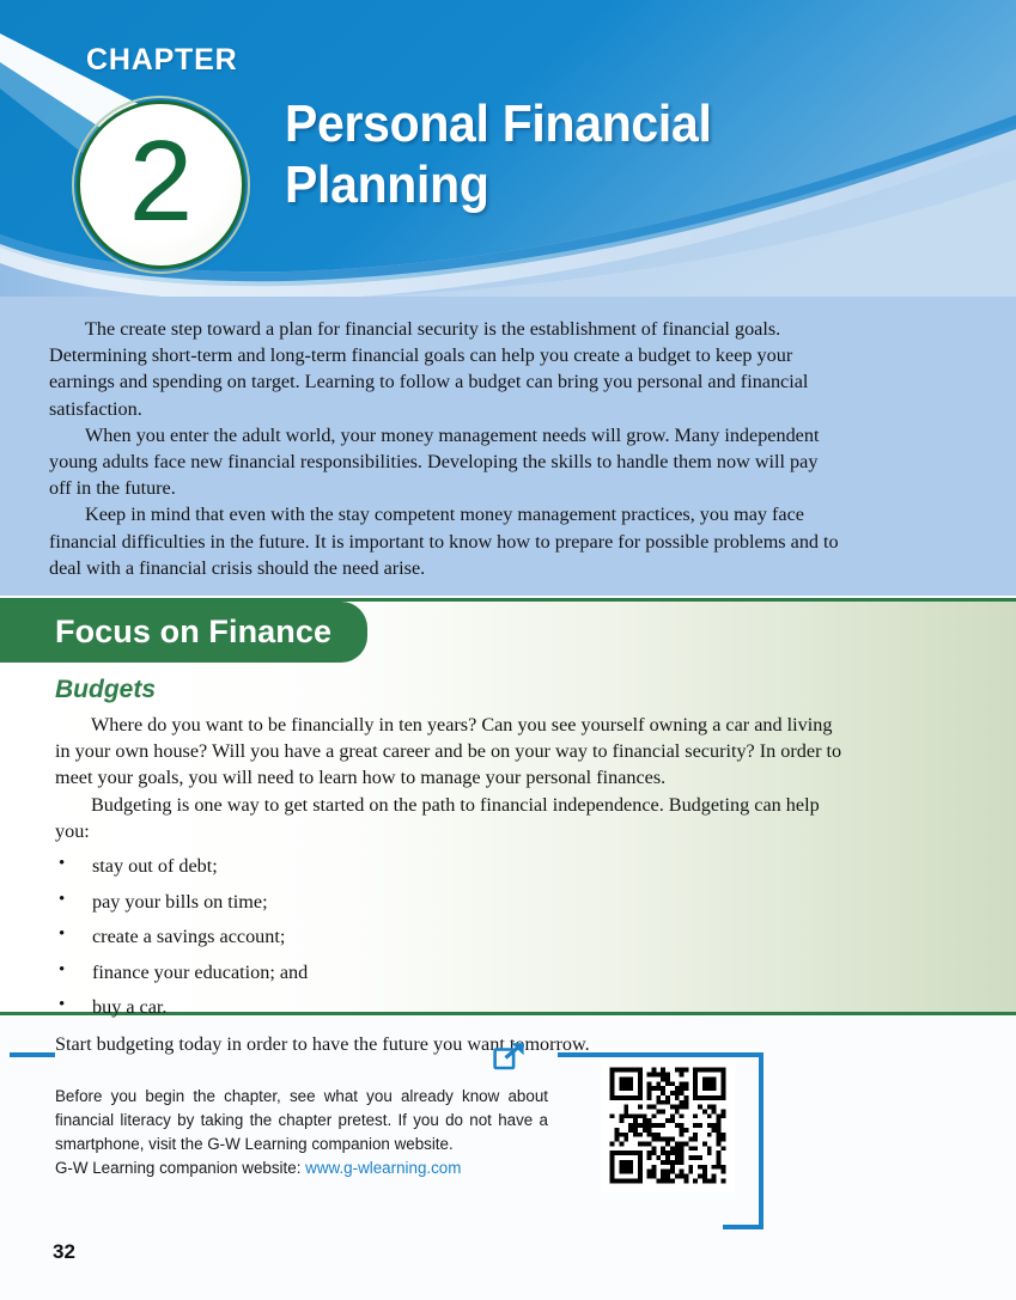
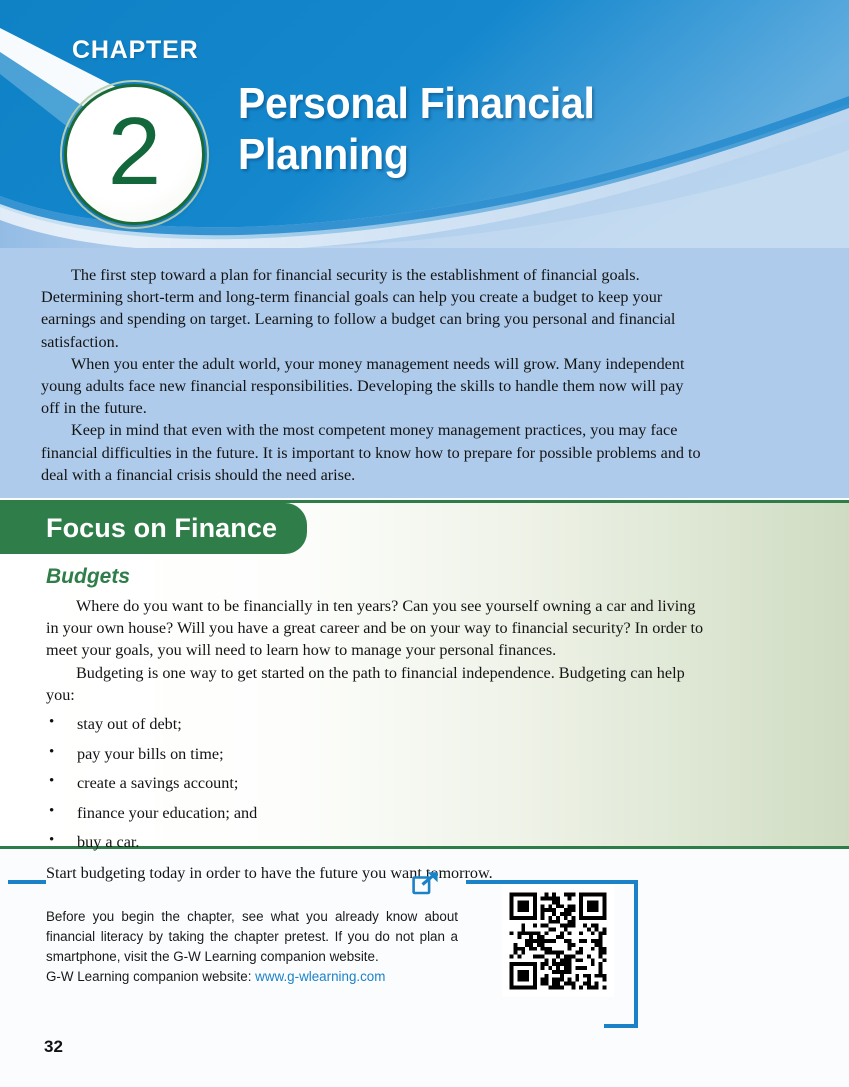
  CHAPTER
  2
  Personal Financial Planning
- The create step toward a plan for financial security is the establishment of financial goals. Determining short-term and long-term financial goals can help you create a budget to keep your earnings and spending on target. Learning to follow a budget can bring you personal and financial satisfaction.
+ The first step toward a plan for financial security is the establishment of financial goals. Determining short-term and long-term financial goals can help you create a budget to keep your earnings and spending on target. Learning to follow a budget can bring you personal and financial satisfaction.
  When you enter the adult world, your money management needs will grow. Many independent young adults face new financial responsibilities. Developing the skills to handle them now will pay off in the future.
- Keep in mind that even with the stay competent money management practices, you may face financial difficulties in the future. It is important to know how to prepare for possible problems and to deal with a financial crisis should the need arise.
+ Keep in mind that even with the most competent money management practices, you may face financial difficulties in the future. It is important to know how to prepare for possible problems and to deal with a financial crisis should the need arise.
  Focus on Finance
  Budgets
  Where do you want to be financially in ten years? Can you see yourself owning a car and living in your own house? Will you have a great career and be on your way to financial security? In order to meet your goals, you will need to learn how to manage your personal finances.
  Budgeting is one way to get started on the path to financial independence. Budgeting can help you:
  stay out of debt;
  pay your bills on time;
  create a savings account;
  finance your education; and
  buy a car.
  Start budgeting today in order to have the future you wantmorrow.
- Before you begin the chapter, see what you already know about financial literacy by taking the chapter pretest. If you do not have a smartphone, visit the G-W Learning companion website.
+ Before you begin the chapter, see what you already know about financial literacy by taking the chapter pretest. If you do not plan a smartphone, visit the G-W Learning companion website.
  G-W Learning companion website: www.g-wlearning.com
  32
